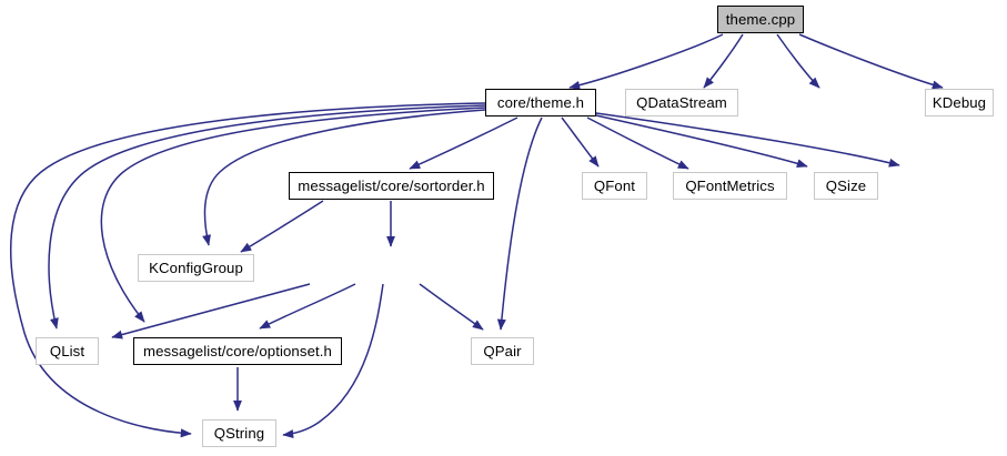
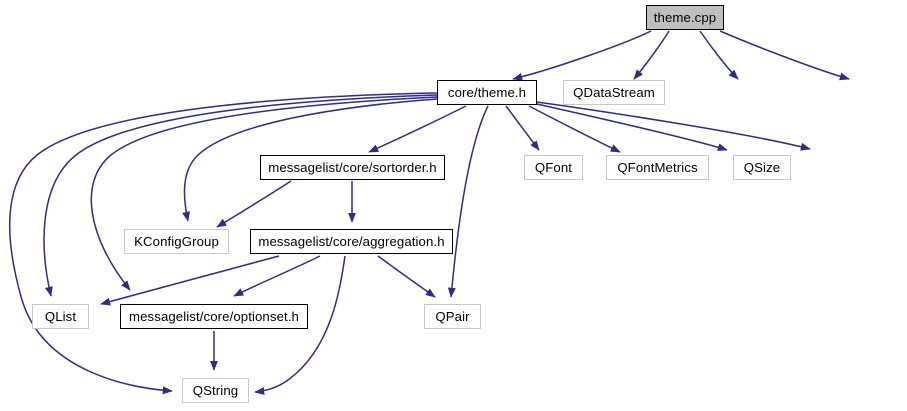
  theme.cpp
  core/theme.h
  QDataStream
- KDebug
  messagelist/core/sortorder.h
  QFont
  QFontMetrics
  QSize
  KConfigGroup
+ messagelist/core/aggregation.h
  QList
  messagelist/core/optionset.h
  QPair
  QString
